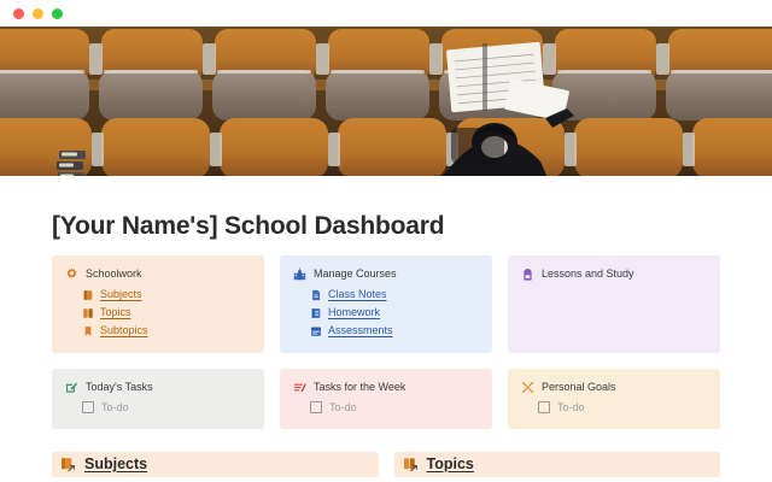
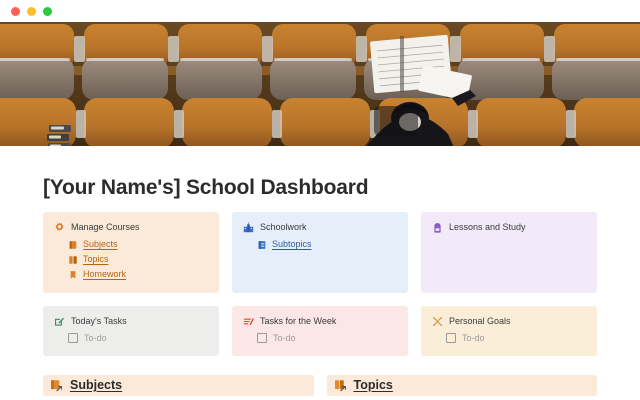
  [Your Name's] School Dashboard
- Schoolwork
+ Manage Courses
  Subjects
  Topics
- Subtopics
+ Homework
- Manage Courses
+ Schoolwork
- Class Notes
- Homework
+ Subtopics
- Assessments
  Lessons and Study
  Today's Tasks
  To-do
  Tasks for the Week
  To-do
  Personal Goals
  To-do
  Subjects
  Topics
